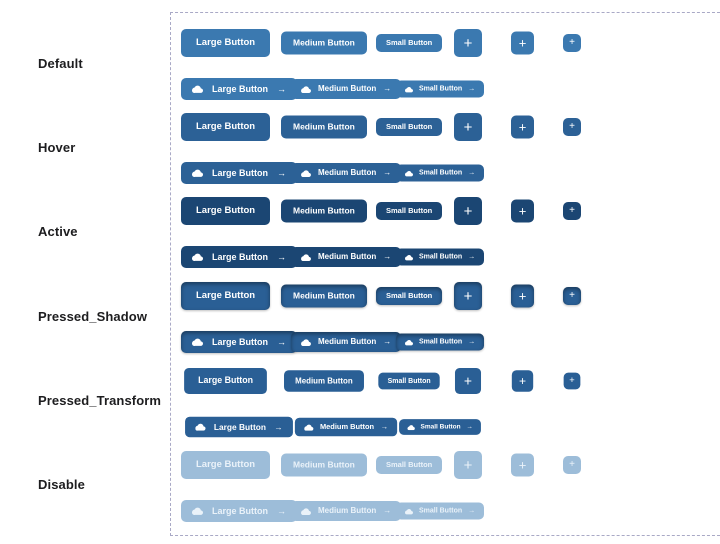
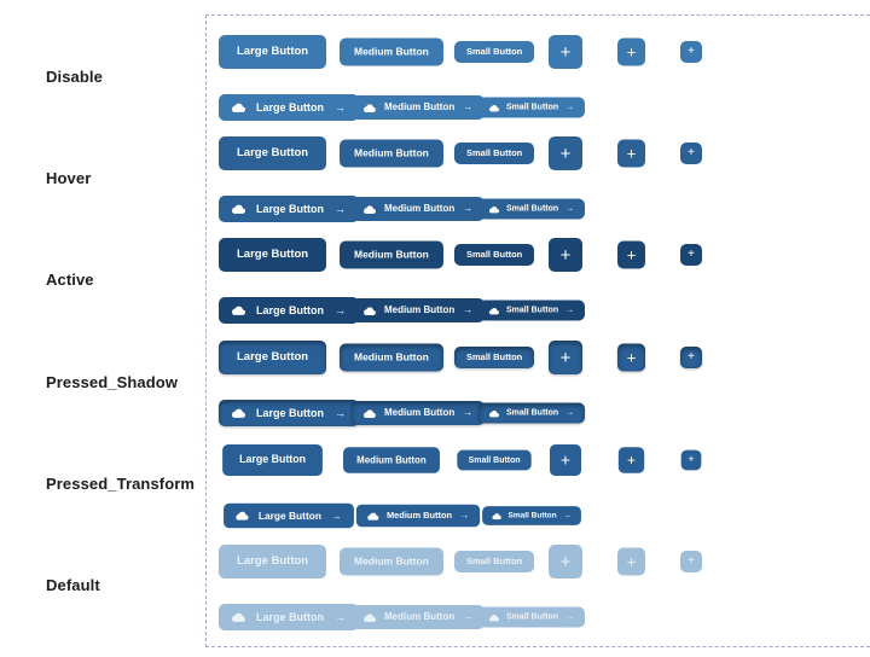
- Default
+ Disable
  Hover
  Active
  Pressed_Shadow
  Pressed_Transform
- Disable
+ Default
  Large Button
  Medium Button
  Small Button
  +
  +
  +
  Large Button
  →
  Medium Button
  →
  Large Button
  Medium Button
  Small Button
  +
  +
  +
  Large Button
  →
  Medium Button
  →
  Large Button
  Medium Button
  Small Button
  +
  +
  +
  Large Button
  →
  Medium Button
  →
  Large Button
  Medium Button
  Small Button
  +
  +
  +
  Large Button
  →
  Medium Button
  →
  Large Button
  Medium Button
  Small Button
  +
  +
  +
  Large Button
  →
  Medium Button
  →
  Large Button
  Medium Button
  Small Button
  +
  +
  +
  Large Button
  →
  Medium Button
  →
